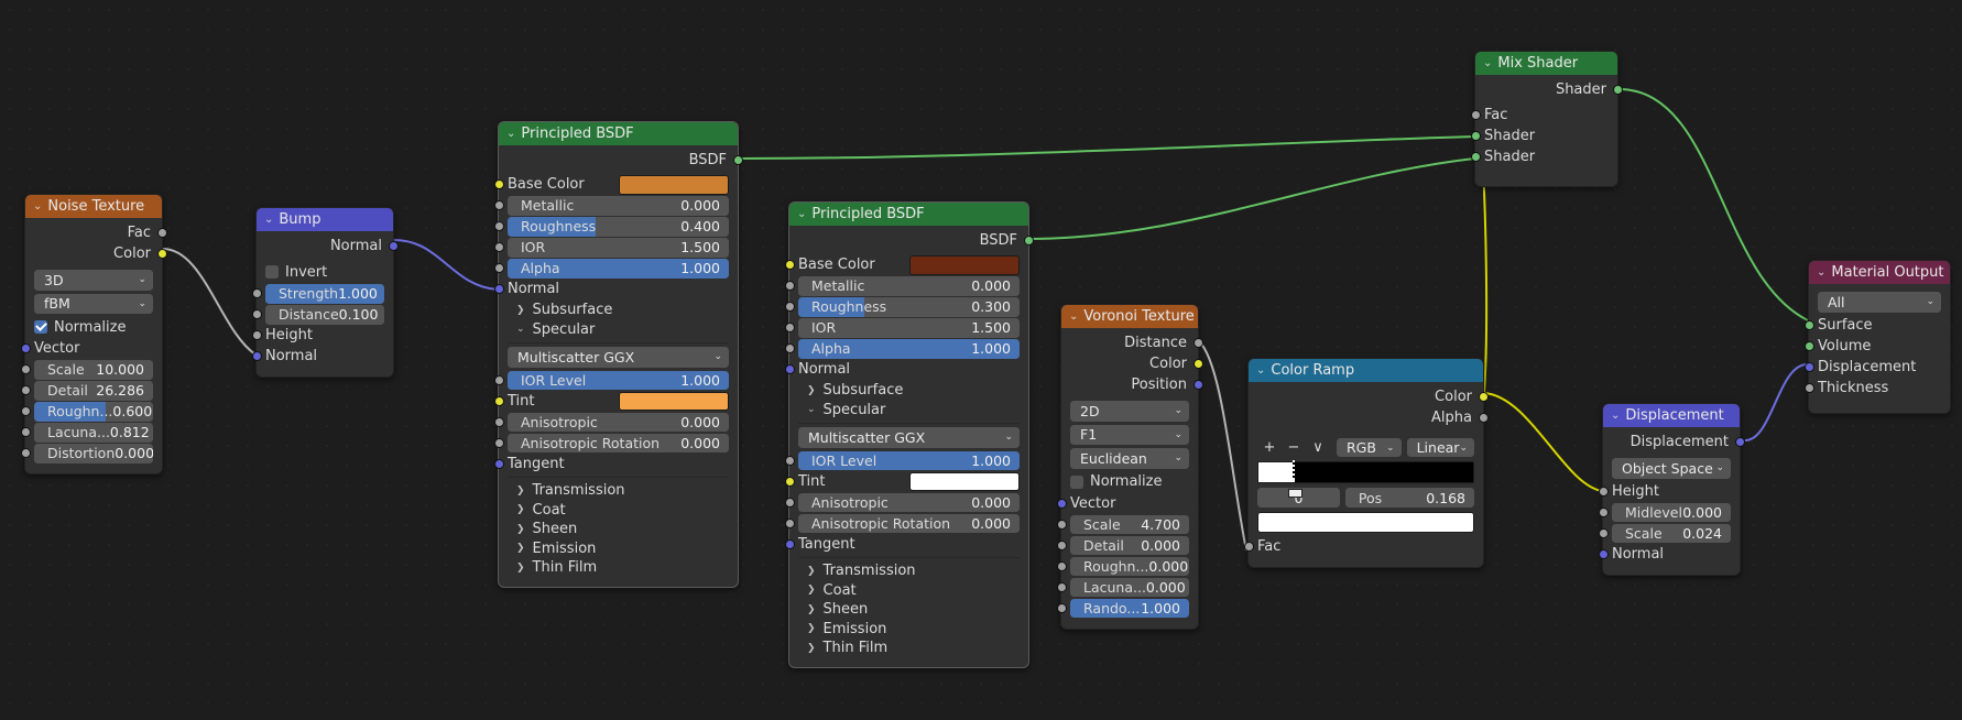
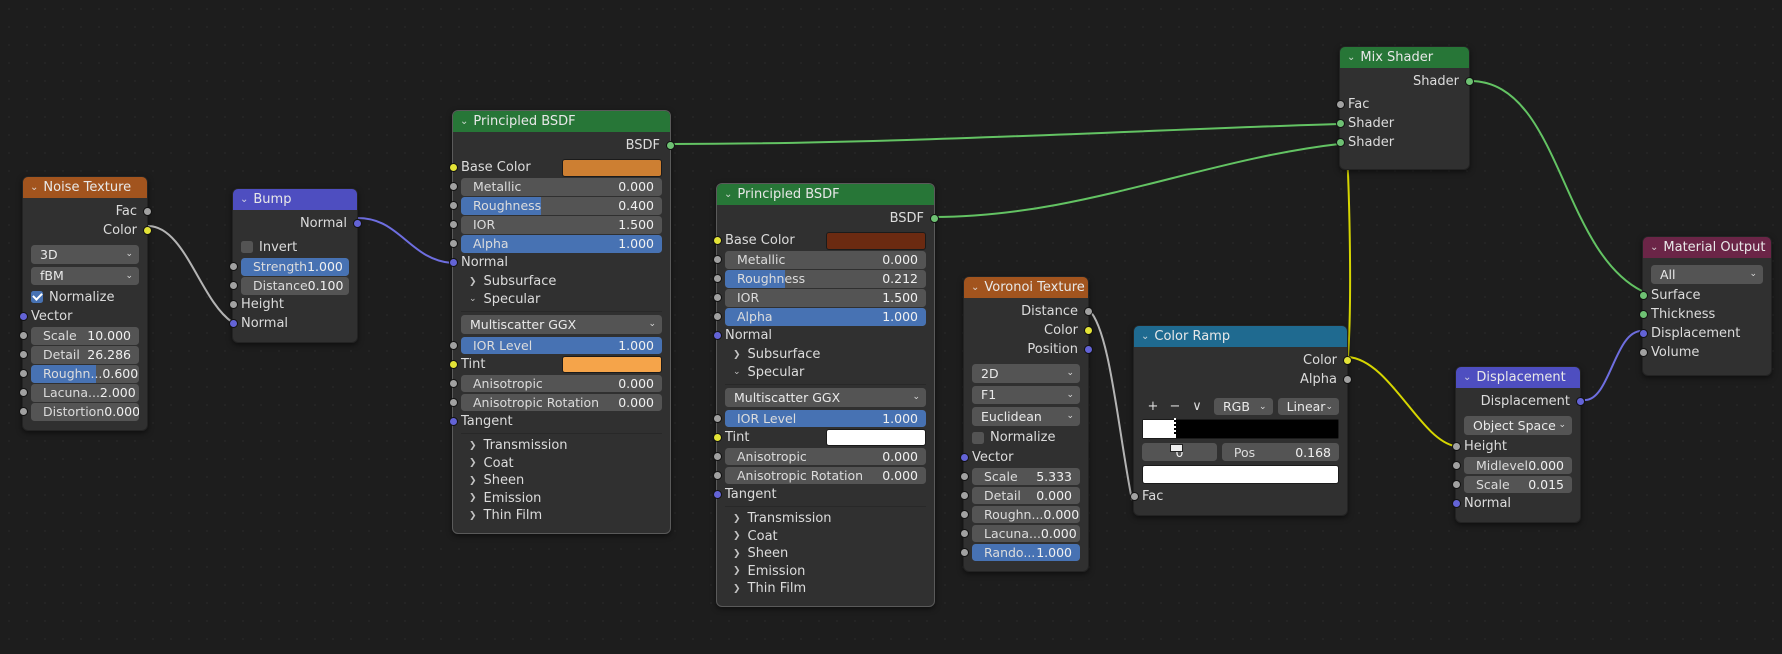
  ⌄
  Noise Texture
  Fac
  Color
  3D
  ⌄
  fBM
  ⌄
  Normalize
  Vector
  Scale
  10.000
  Detail
  26.286
  Roughn...
  0.600
  Lacuna...
- 0.812
+ 2.000
  Distortion
  0.000
  ⌄
  Bump
  Normal
  Invert
  Strength
  1.000
  Distance
  0.100
  Height
  Normal
  ⌄
  Principled BSDF
  BSDF
  Base Color
  Metallic
  0.000
  Roughness
  0.400
  IOR
  1.500
  Alpha
  1.000
  Normal
  ❯
  Subsurface
  ⌄
  Specular
  Multiscatter GGX
  ⌄
  IOR Level
  1.000
  Tint
  Anisotropic
  0.000
  Anisotropic Rotation
  0.000
  Tangent
  ❯
  Transmission
  ❯
  Coat
  ❯
  Sheen
  ❯
  Emission
  ❯
  Thin Film
  ⌄
  Principled BSDF
  BSDF
  Base Color
  Metallic
  0.000
  Roughness
- 0.300
+ 0.212
  IOR
  1.500
  Alpha
  1.000
  Normal
  ❯
  Subsurface
  ⌄
  Specular
  Multiscatter GGX
  ⌄
  IOR Level
  1.000
  Tint
  Anisotropic
  0.000
  Anisotropic Rotation
  0.000
  Tangent
  ❯
  Transmission
  ❯
  Coat
  ❯
  Sheen
  ❯
  Emission
  ❯
  Thin Film
  ⌄
  Voronoi Texture
  Distance
  Color
  Position
  2D
  ⌄
  F1
  ⌄
  Euclidean
  ⌄
  Normalize
  Vector
  Scale
- 4.700
+ 5.333
  Detail
  0.000
  Roughn...
  0.000
  Lacuna...
  0.000
  Rando...
  1.000
  ⌄
  Color Ramp
  Color
  Alpha
  +
  −
  ∨
  RGB
  ⌄
  Linear
  ⌄
  0
  Pos
  0.168
  Fac
  ⌄
  Mix Shader
  Shader
  Fac
  Shader
  Shader
  ⌄
  Displacement
  Displacement
  Object Space
  ⌄
  Height
  Midlevel
  0.000
  Scale
- 0.024
+ 0.015
  Normal
  ⌄
  Material Output
  All
  ⌄
  Surface
- Volume
+ Thickness
  Displacement
- Thickness
+ Volume
